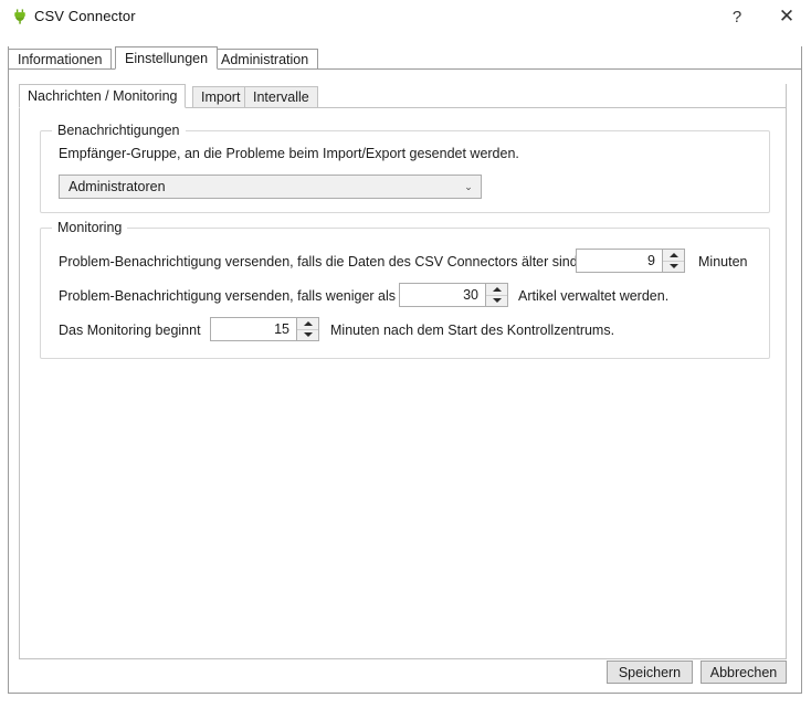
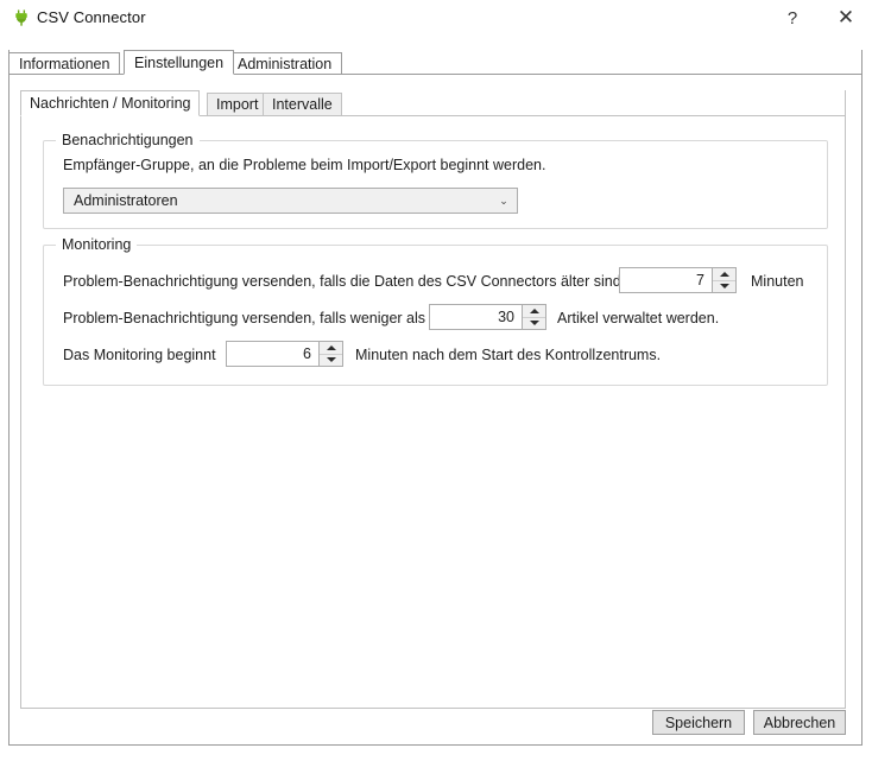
  CSV Connector
  ?
  ✕
  Informationen
  Einstellungen
  Administration
  Nachrichten / Monitoring
  Import
  Intervalle
  Benachrichtigungen
- Empfänger-Gruppe, an die Probleme beim Import/Export gesendet werden.
+ Empfänger-Gruppe, an die Probleme beim Import/Export beginnt werden.
  Administratoren
  ⌄
  Monitoring
  Problem-Benachrichtigung versenden, falls die Daten des CSV Connectors älter sind
- 9
+ 7
  Minuten
  Problem-Benachrichtigung versenden, falls weniger als
  30
  Artikel verwaltet werden.
  Das Monitoring beginnt
- 15
+ 6
  Minuten nach dem Start des Kontrollzentrums.
  Speichern
  Abbrechen
